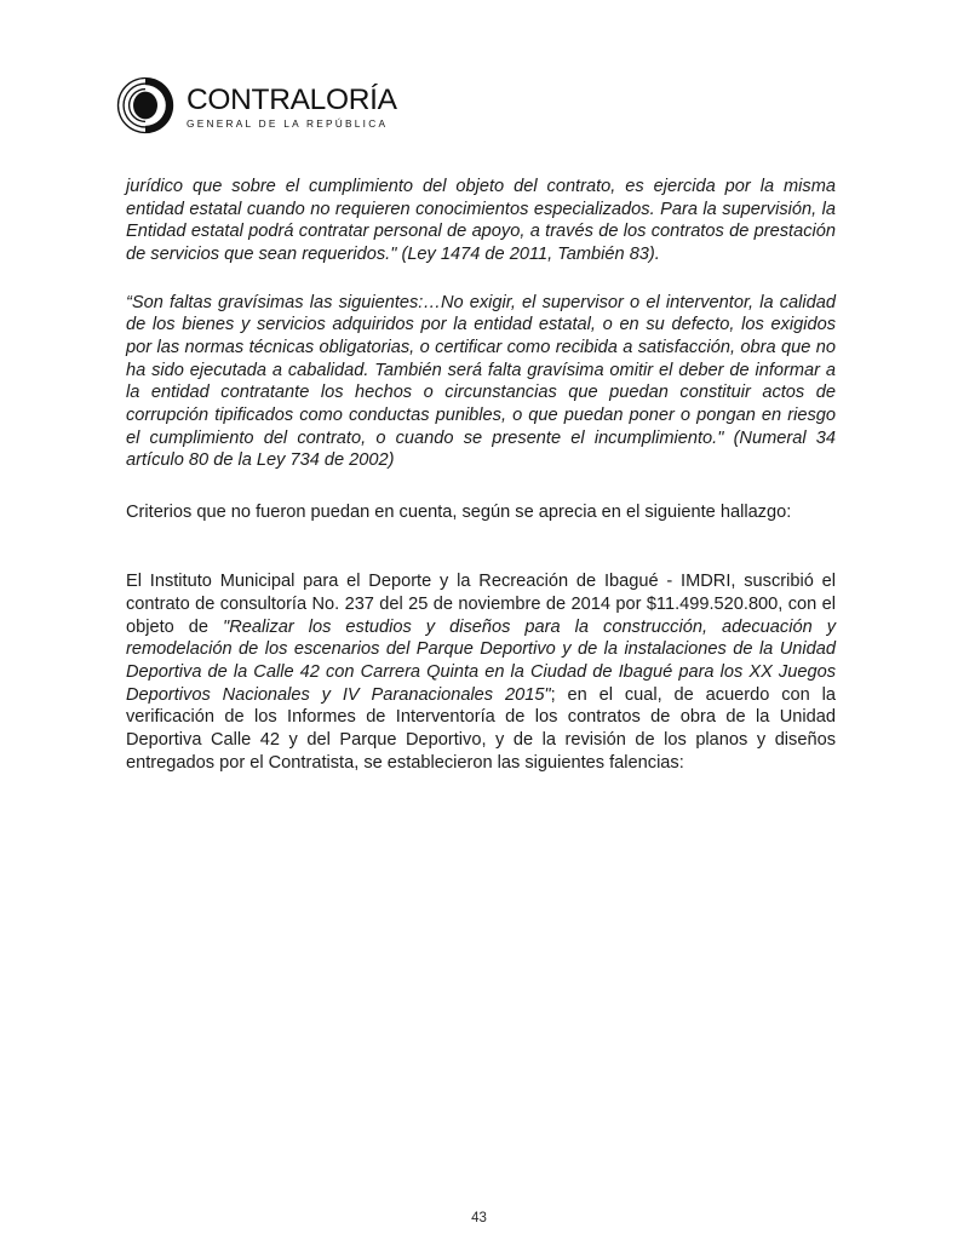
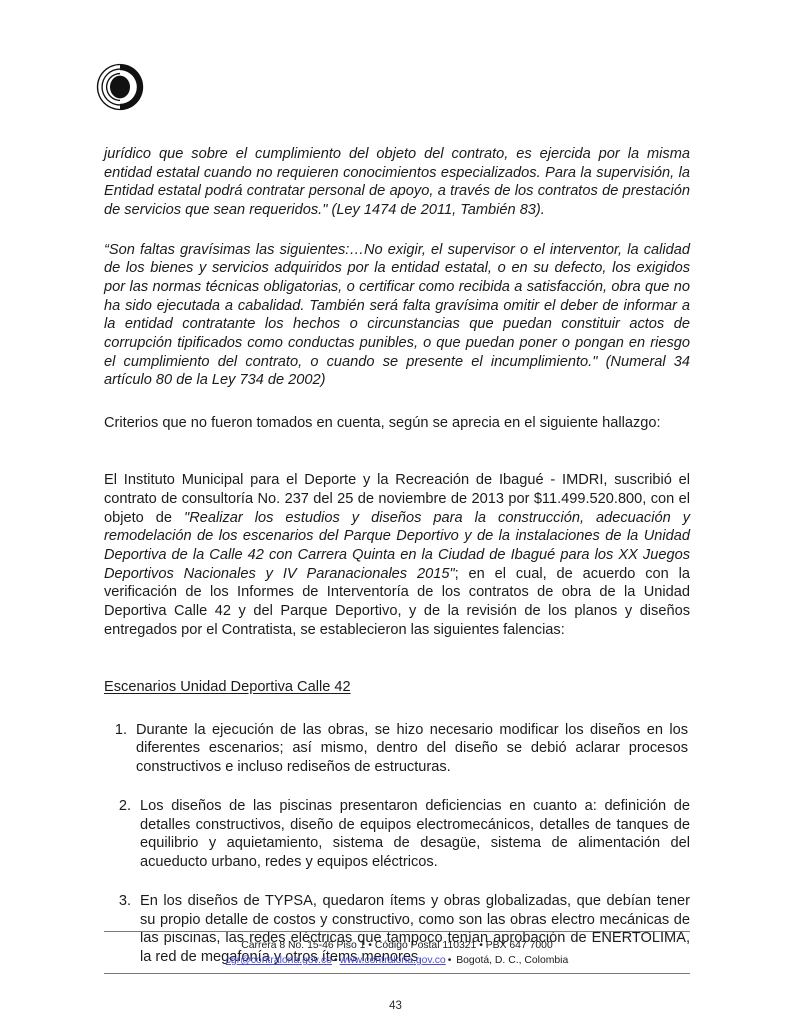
- CONTRALORÍA
- GENERAL DE LA REPÚBLICA
  jurídico que sobre el cumplimiento del objeto del contrato, es ejercida por la misma entidad estatal cuando no requieren conocimientos especializados. Para la supervisión, la Entidad estatal podrá contratar personal de apoyo, a través de los contratos de prestación de servicios que sean requeridos." (Ley 1474 de 2011, También 83).
  “Son faltas gravísimas las siguientes:…No exigir, el supervisor o el interventor, la calidad de los bienes y servicios adquiridos por la entidad estatal, o en su defecto, los exigidos por las normas técnicas obligatorias, o certificar como recibida a satisfacción, obra que no ha sido ejecutada a cabalidad. También será falta gravísima omitir el deber de informar a la entidad contratante los hechos o circunstancias que puedan constituir actos de corrupción tipificados como conductas punibles, o que puedan poner o pongan en riesgo el cumplimiento del contrato, o cuando se presente el incumplimiento." (Numeral 34 artículo 80 de la Ley 734 de 2002)
- Criterios que no fueron puedan en cuenta, según se aprecia en el siguiente hallazgo:
+ Criterios que no fueron tomados en cuenta, según se aprecia en el siguiente hallazgo:
- El Instituto Municipal para el Deporte y la Recreación de Ibagué - IMDRI, suscribió el contrato de consultoría No. 237 del 25 de noviembre de 2014 por $11.499.520.800, con el objeto de "Realizar los estudios y diseños para la construcción, adecuación y remodelación de los escenarios del Parque Deportivo y de la instalaciones de la Unidad Deportiva de la Calle 42 con Carrera Quinta en la Ciudad de Ibagué para los XX Juegos Deportivos Nacionales y IV Paranacionales 2015"; en el cual, de acuerdo con la verificación de los Informes de Interventoría de los contratos de obra de la Unidad Deportiva Calle 42 y del Parque Deportivo, y de la revisión de los planos y diseños entregados por el Contratista, se establecieron las siguientes falencias:
+ El Instituto Municipal para el Deporte y la Recreación de Ibagué - IMDRI, suscribió el contrato de consultoría No. 237 del 25 de noviembre de 2013 por $11.499.520.800, con el objeto de "Realizar los estudios y diseños para la construcción, adecuación y remodelación de los escenarios del Parque Deportivo y de la instalaciones de la Unidad Deportiva de la Calle 42 con Carrera Quinta en la Ciudad de Ibagué para los XX Juegos Deportivos Nacionales y IV Paranacionales 2015"; en el cual, de acuerdo con la verificación de los Informes de Interventoría de los contratos de obra de la Unidad Deportiva Calle 42 y del Parque Deportivo, y de la revisión de los planos y diseños entregados por el Contratista, se establecieron las siguientes falencias:
+ Escenarios Unidad Deportiva Calle 42
+ 1.
+ Durante la ejecución de las obras, se hizo necesario modificar los diseños en los diferentes escenarios; así mismo, dentro del diseño se debió aclarar procesos constructivos e incluso rediseños de estructuras.
+ 2.
+ Los diseños de las piscinas presentaron deficiencias en cuanto a: definición de detalles constructivos, diseño de equipos electromecánicos, detalles de tanques de equilibrio y aquietamiento, sistema de desagüe, sistema de alimentación del acueducto urbano, redes y equipos eléctricos.
+ 3.
+ En los diseños de TYPSA, quedaron ítems y obras globalizadas, que debían tener su propio detalle de costos y constructivo, como son las obras electro mecánicas de las piscinas, las redes eléctricas que tampoco tenían aprobación de ENERTOLIMA, la red de megafonía y otros ítems menores.
+ Carrera 8 No. 15-46 Piso 1 • Código Postal 110321 • PBX 647 7000
+ cgr@contraloria.gov.co • www.contraloria.gov.co • Bogotá, D. C., Colombia
  43
